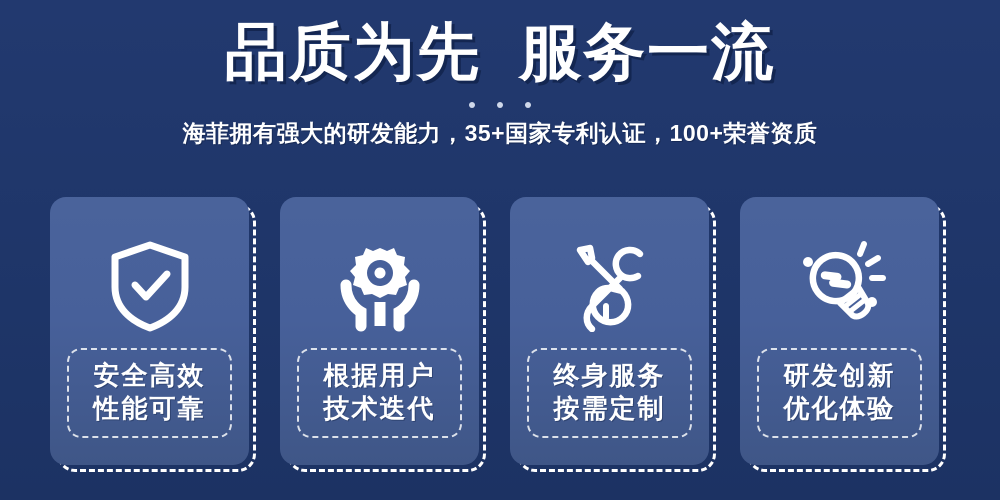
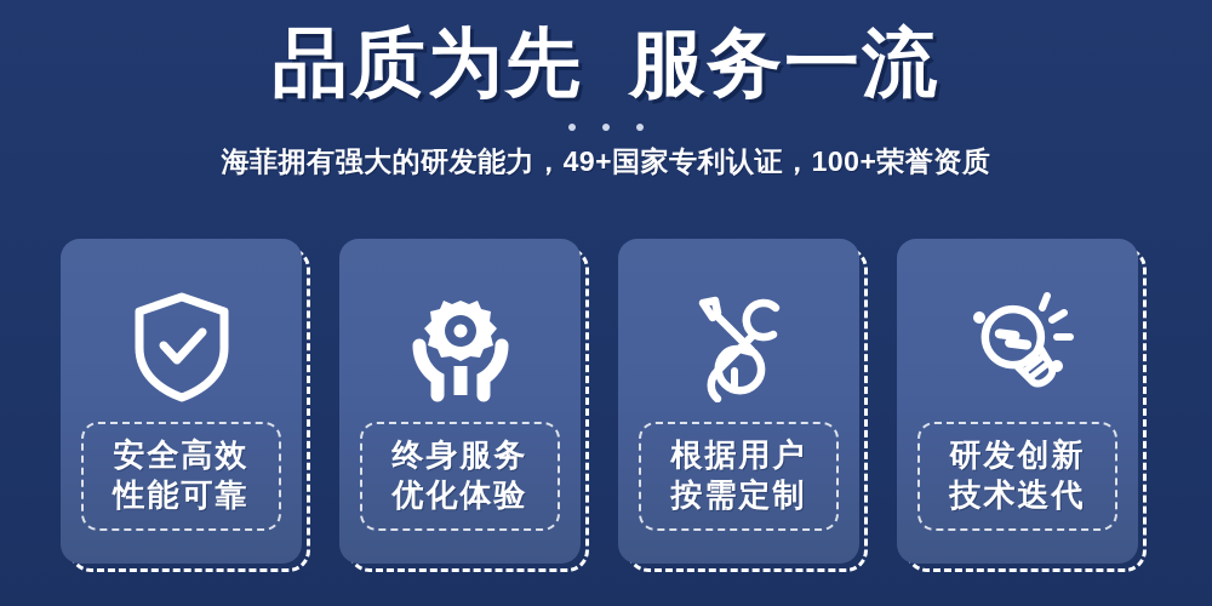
  品质为先 服务一流
- 海菲拥有强大的研发能力，35+国家专利认证，100+荣誉资质
+ 海菲拥有强大的研发能力，49+国家专利认证，100+荣誉资质
  安全高效
  性能可靠
- 根据用户
+ 终身服务
- 技术迭代
+ 优化体验
- 终身服务
+ 根据用户
  按需定制
  研发创新
- 优化体验
+ 技术迭代
